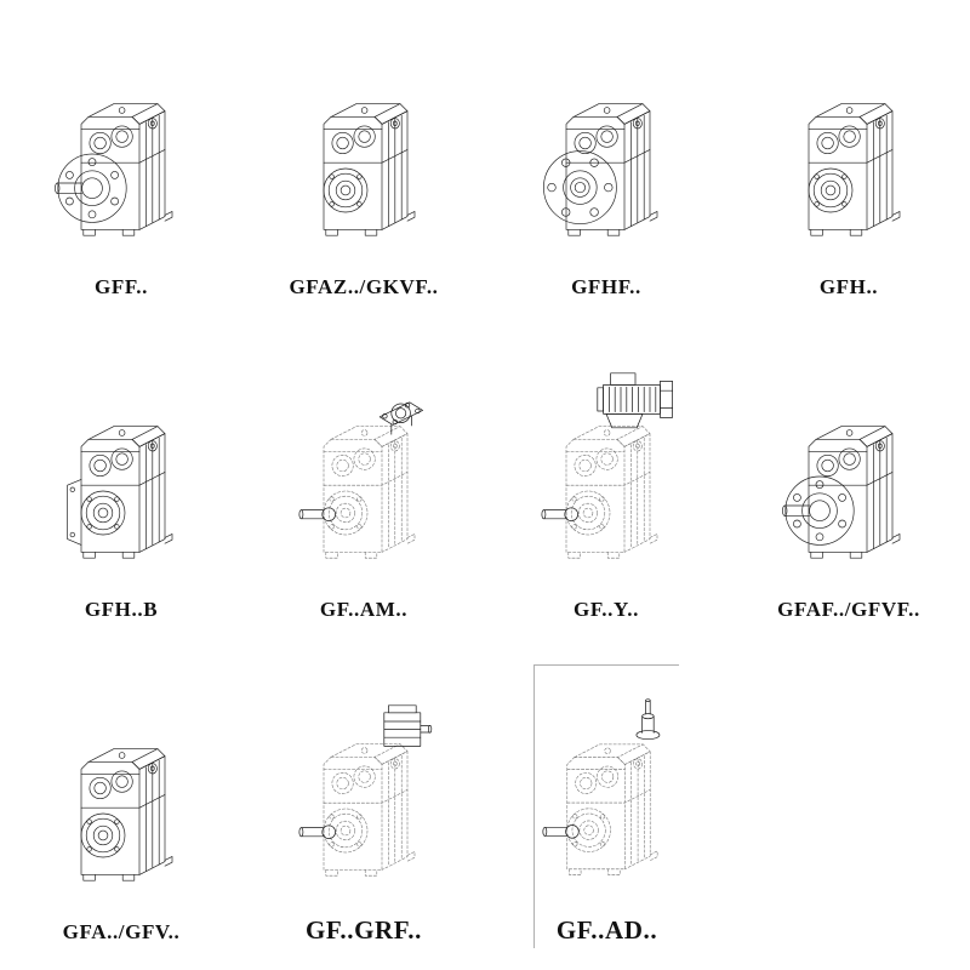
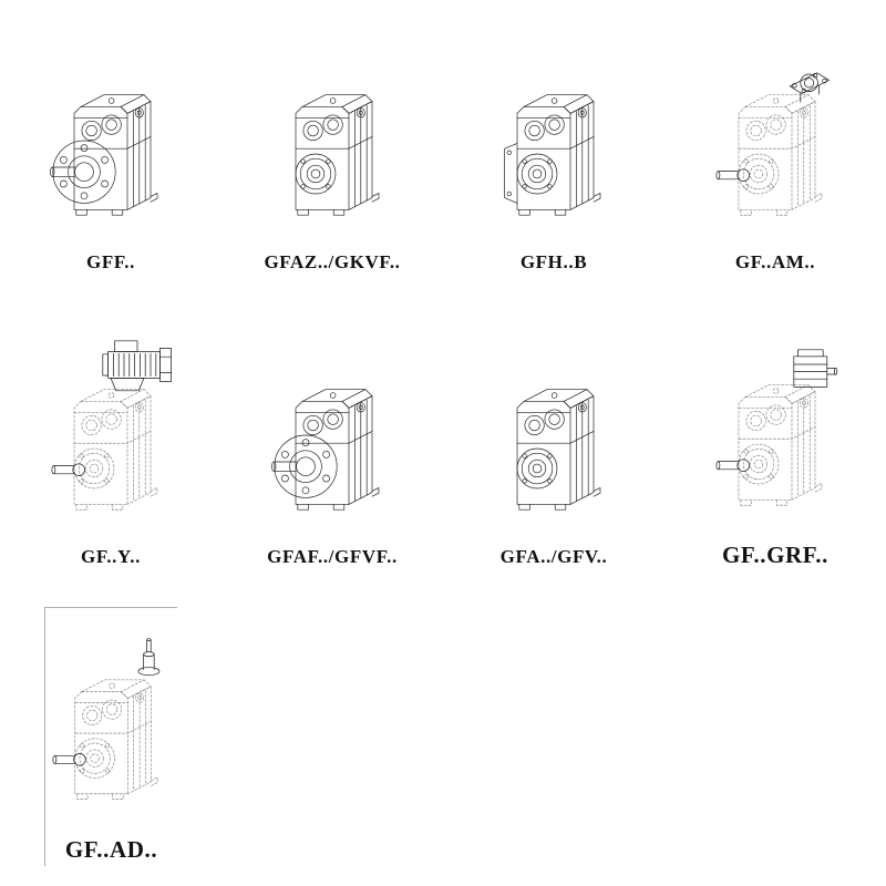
  GFF..
  GFAZ../GKVF..
- GFHF..
- GFH..
  GFH..B
  GF..AM..
  GF..Y..
  GFAF../GFVF..
  GFA../GFV..
  GF..GRF..
  GF..AD..
